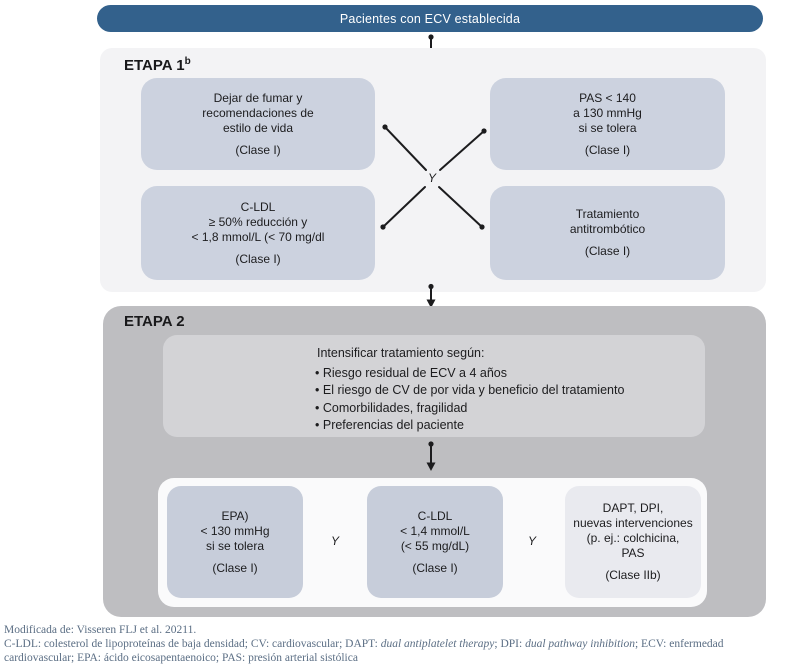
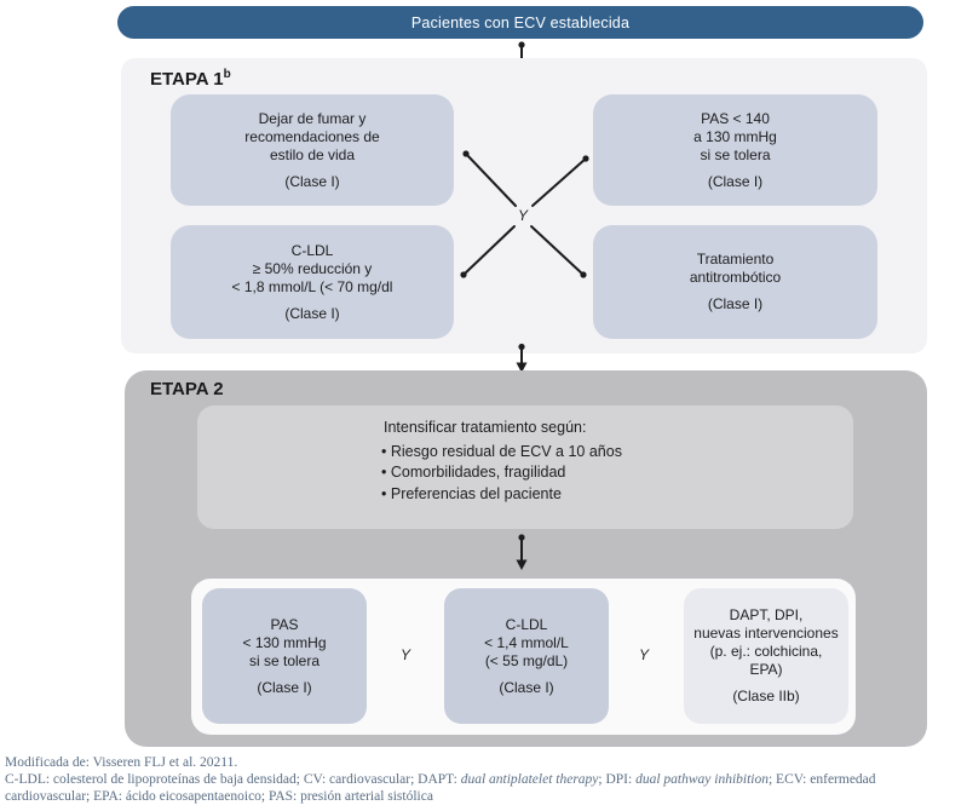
  Pacientes con ECV establecida
  ETAPA 1b
  Dejar de fumar y
  recomendaciones de
  estilo de vida
  (Clase I)
  PAS < 140
  a 130 mmHg
  si se tolera
  (Clase I)
  C-LDL
  ≥ 50% reducción y
  < 1,8 mmol/L (< 70 mg/dl
  (Clase I)
  Tratamiento
  antitrombótico
  (Clase I)
  Y
  ETAPA 2
  Intensificar tratamiento según:
- Riesgo residual de ECV a 4 años
+ Riesgo residual de ECV a 10 años
- El riesgo de CV de por vida y beneficio del tratamiento
  Comorbilidades, fragilidad
  Preferencias del paciente
- EPA)
+ PAS
  < 130 mmHg
  si se tolera
  (Clase I)
  Y
  C-LDL
  < 1,4 mmol/L
  (< 55 mg/dL)
  (Clase I)
  Y
  DAPT, DPI,
  nuevas intervenciones
  (p. ej.: colchicina,
- PAS
+ EPA)
  (Clase IIb)
  Modificada de: Visseren FLJ et al. 20211.
  C-LDL: colesterol de lipoproteínas de baja densidad; CV: cardiovascular; DAPT: dual antiplatelet therapy; DPI: dual pathway inhibition; ECV: enfermedad cardiovascular; EPA: ácido eicosapentaenoico; PAS: presión arterial sistólica
